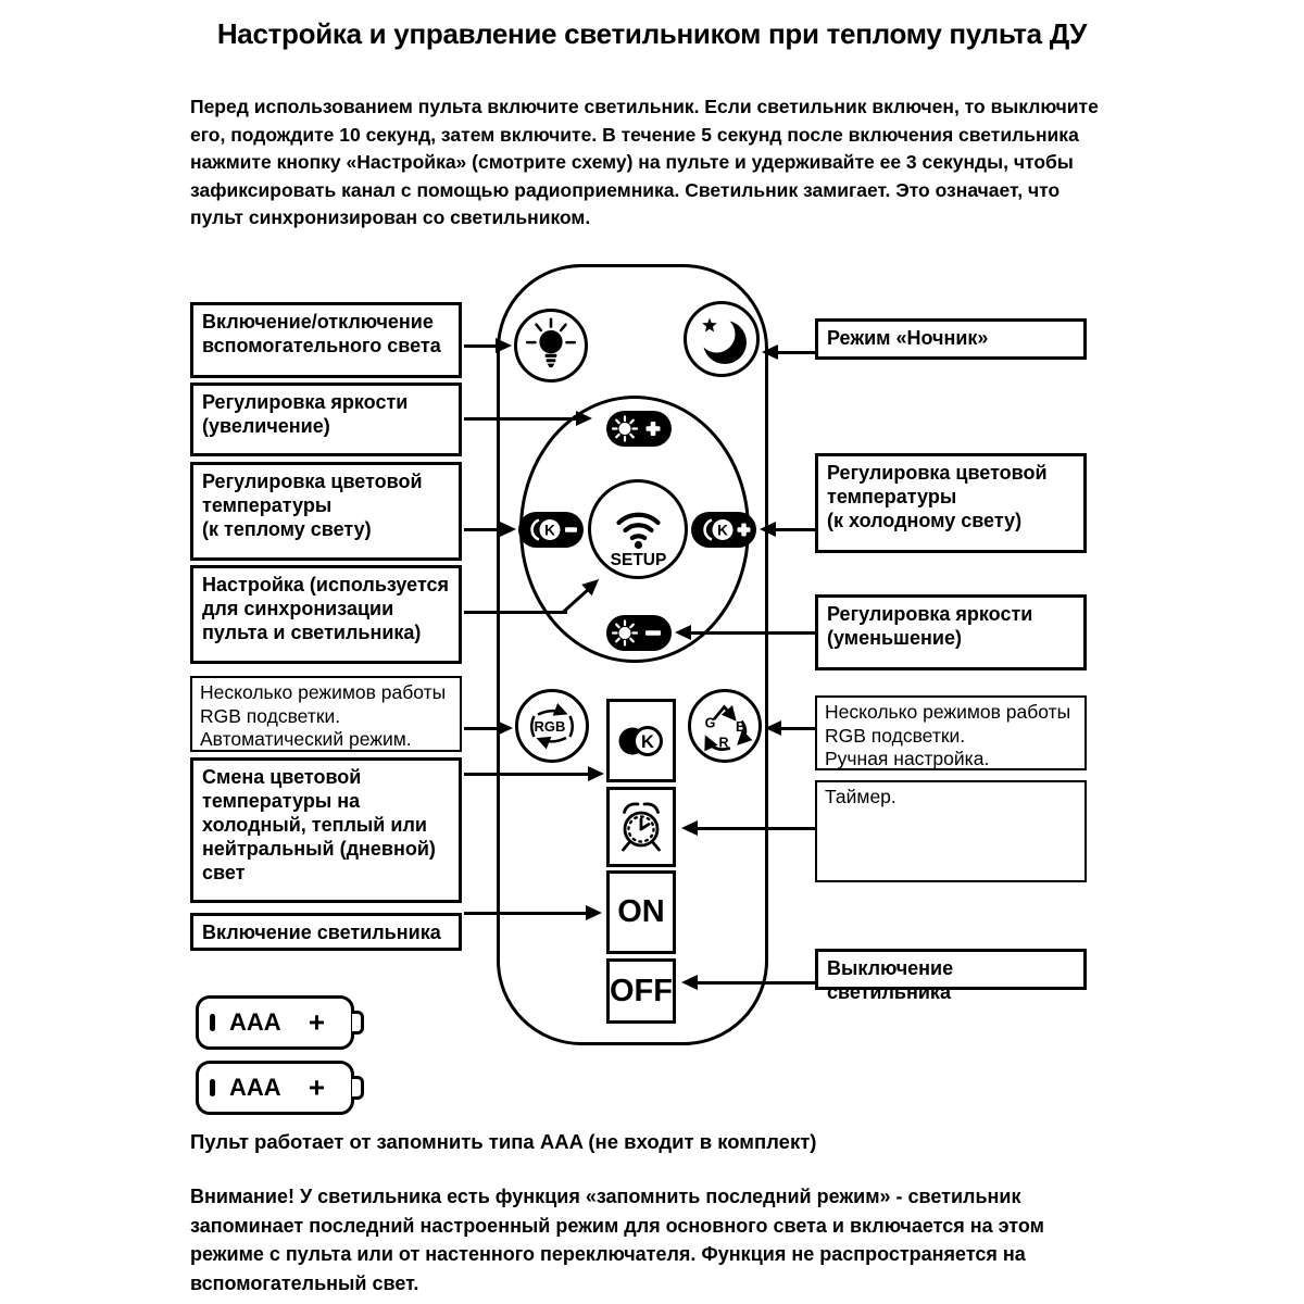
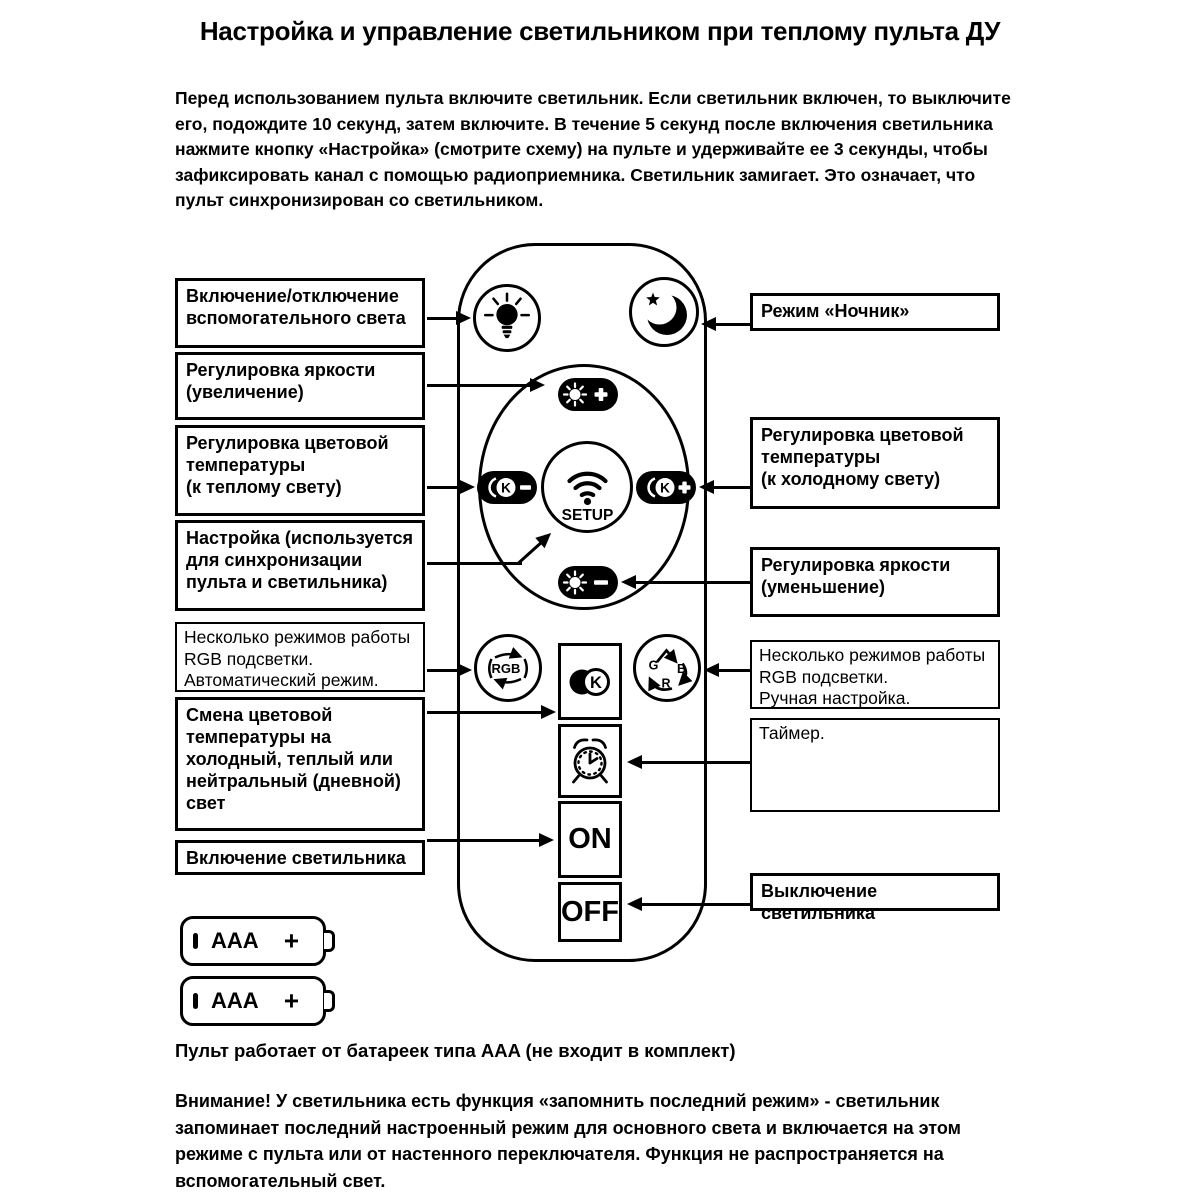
  Настройка и управление светильником при теплому пульта ДУ
  Перед использованием пульта включите светильник. Если светильник включен, то выключите
  его, подождите 10 секунд, затем включите. В течение 5 секунд после включения светильника
  нажмите кнопку «Настройка» (смотрите схему) на пульте и удерживайте ее 3 секунды, чтобы
  зафиксировать канал с помощью радиоприемника. Светильник замигает. Это означает, что
  пульт синхронизирован со светильником.
  Включение/отключение
  вспомогательного света
  Регулировка яркости
  (увеличение)
  Регулировка цветовой
  температуры
  (к теплому свету)
  Настройка (используется
  для синхронизации
  пульта и светильника)
  Несколько режимов работы
  RGB подсветки.
  Автоматический режим.
  Смена цветовой
  температуры на
  холодный, теплый или
  нейтральный (дневной)
  свет
  Включение светильника
  Режим «Ночник»
  Регулировка цветовой
  температуры
  (к холодному свету)
  Регулировка яркости
  (уменьшение)
  Несколько режимов работы
  RGB подсветки.
  Ручная настройка.
  Таймер.
  Выключение светильника
  K
  K
  SETUP
  RGB
  G
  B
  R
  K
  ON
  OFF
  AAA
  +
  AAA
  +
- Пульт работает от запомнить типа AAA (не входит в комплект)
+ Пульт работает от батареек типа AAA (не входит в комплект)
  Внимание! У светильника есть функция «запомнить последний режим» - светильник
  запоминает последний настроенный режим для основного света и включается на этом
  режиме с пульта или от настенного переключателя. Функция не распространяется на
  вспомогательный свет.
